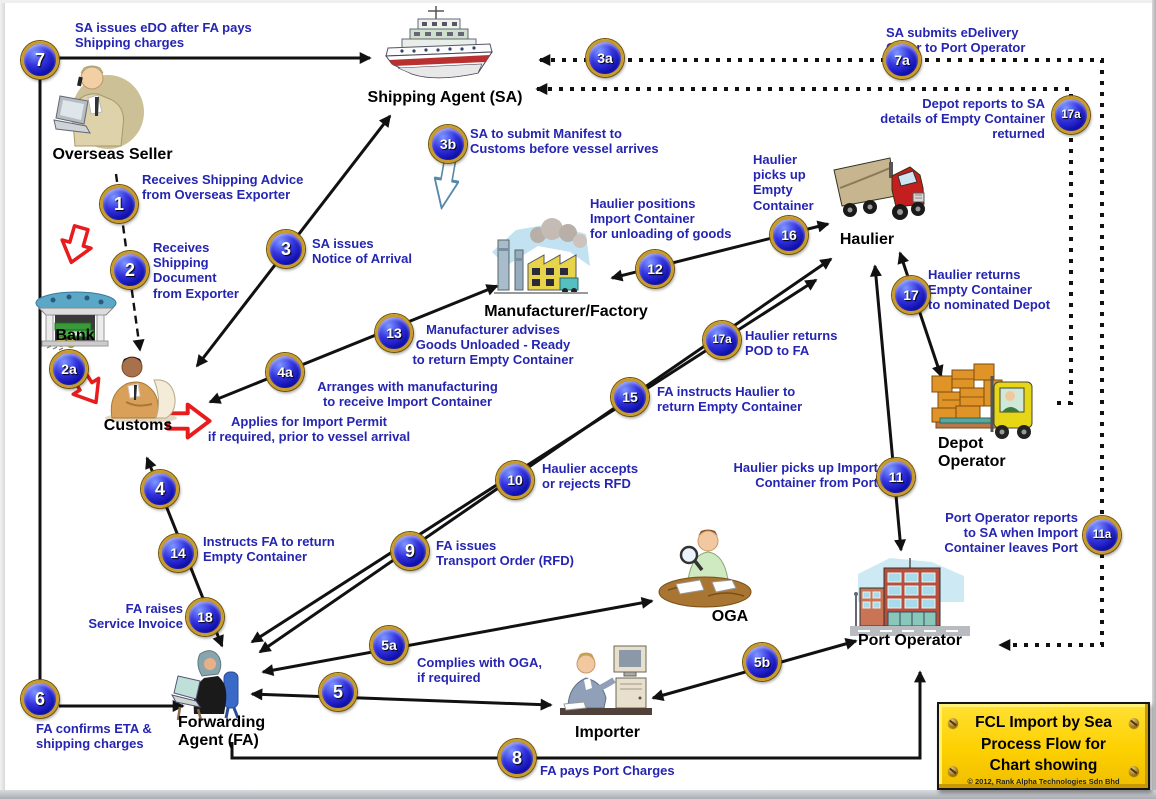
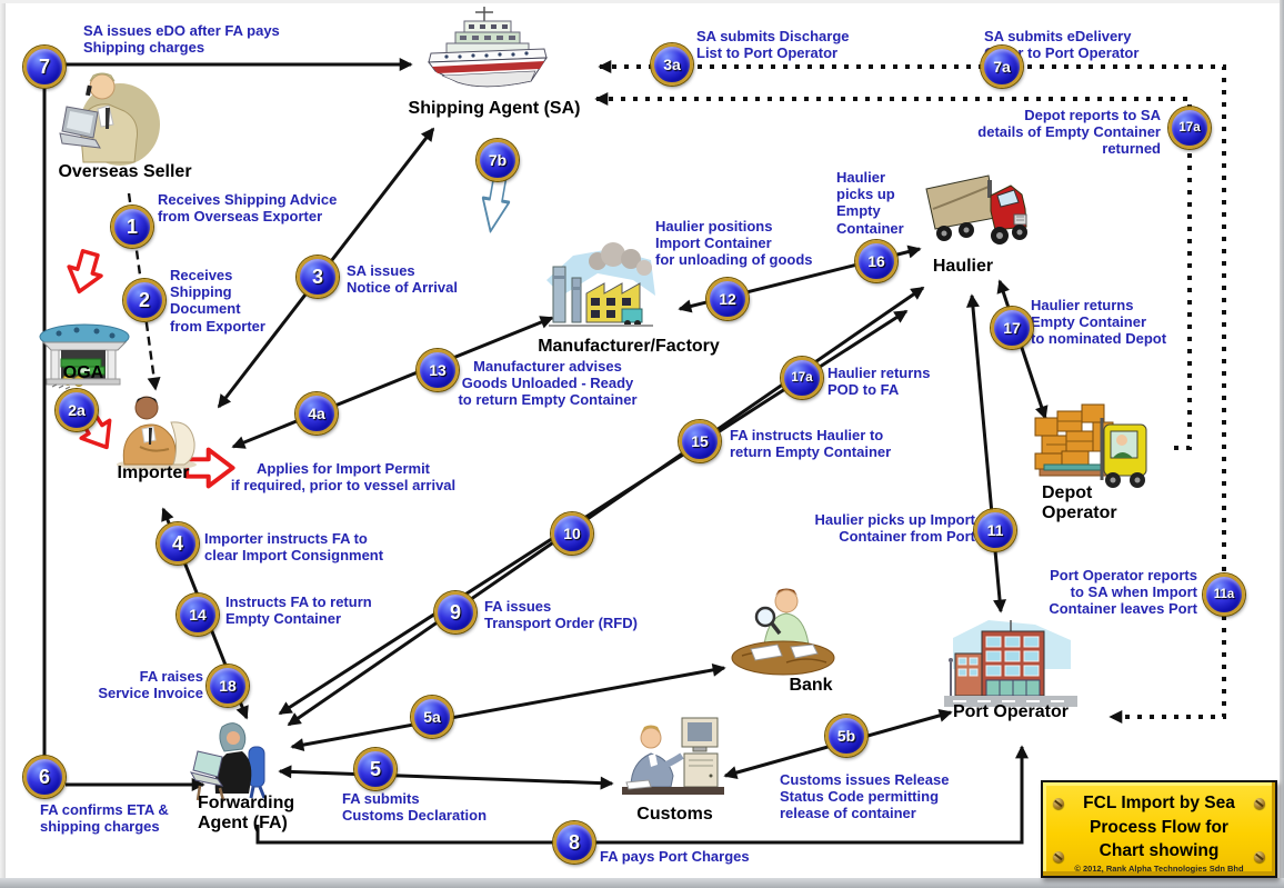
  FCL Import by Sea
  Process Flow for
  Chart showing
  © 2012, Rank Alpha Technologies Sdn Bhd
  7
  SA issues eDO after FA pays
  Shipping charges
  1
  Receives Shipping Advice
  from Overseas Exporter
  2
  Receives
  Shipping
  Document
  from Exporter
  2a
  3
  SA issues
  Notice of Arrival
  3a
+ SA submits Discharge
+ List to Port Operator
- 3b
+ 7b
- SA to submit Manifest to
- Customs before vessel arrives
  7a
  SA submits eDelivery
  r to Port Operator
  17a
  Depot reports to SA
  details of Empty Container
  returned
  12
  Haulier positions
  Import Container
  for unloading of goods
  13
  Manufacturer advises
  Goods Unloaded - Ready
  to return Empty Container
  4a
- Arranges with manufacturing
- to receive Import Container
  16
  Haulier
  picks up
  Empty
  Container
  17
  Haulier returns
  Empty Container
  to nominated Depot
  17a
  Haulier returns
  POD to FA
  15
  FA instructs Haulier to
  return Empty Container
  10
- Haulier accepts
- or rejects RFD
  11
  Haulier picks up Import
  Container from Port
  11a
  Port Operator reports
  to SA when Import
  Container leaves Port
  4
+ Importer instructs FA to
+ clear Import Consignment
  14
  Instructs FA to return
  Empty Container
  9
  FA issues
  Transport Order (RFD)
  18
  FA raises
  Service Invoice
  5a
- Complies with OGA,
- if required
  6
  FA confirms ETA &
  shipping charges
  5
+ FA submits
+ Customs Declaration
  5b
+ Customs issues Release
+ Status Code permitting
+ release of container
  8
  FA pays Port Charges
  Overseas Seller
  Shipping Agent (SA)
- Bank
+ OGA
- Customs
+ Importer
  Manufacturer/Factory
  Haulier
  Depot
  Operator
- OGA
+ Bank
- Importer
+ Customs
  Port Operator
  Forwarding
  Agent (FA)
  Applies for Import Permit
  if required, prior to vessel arrival
